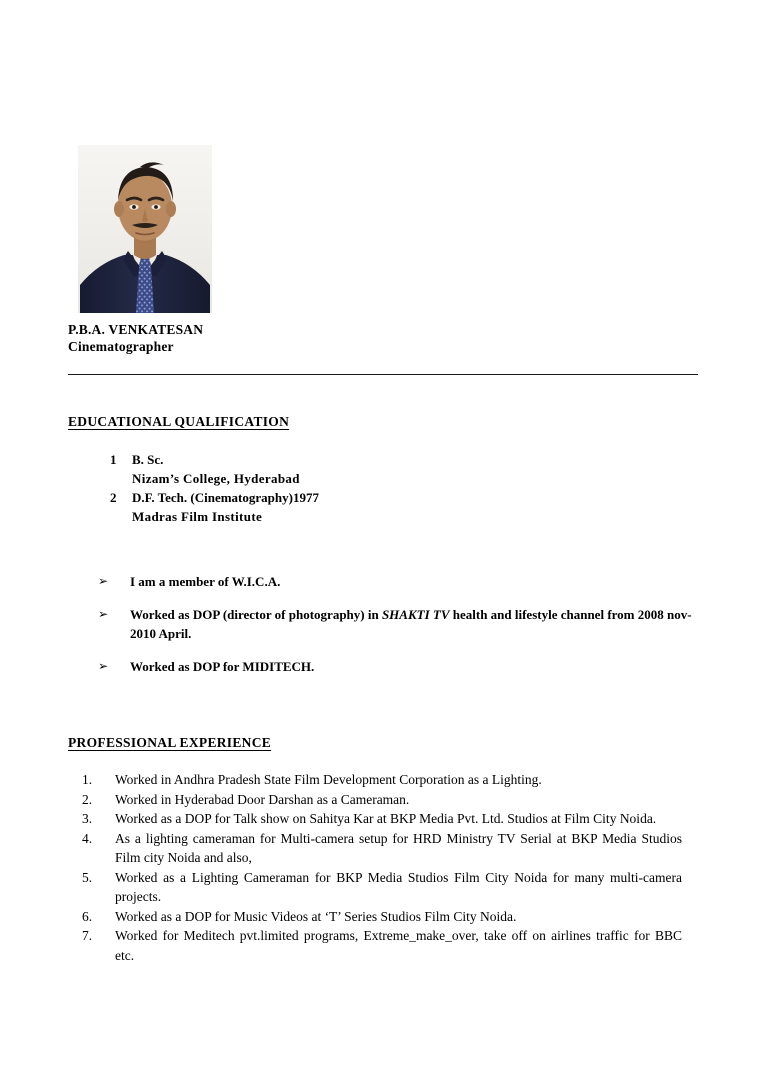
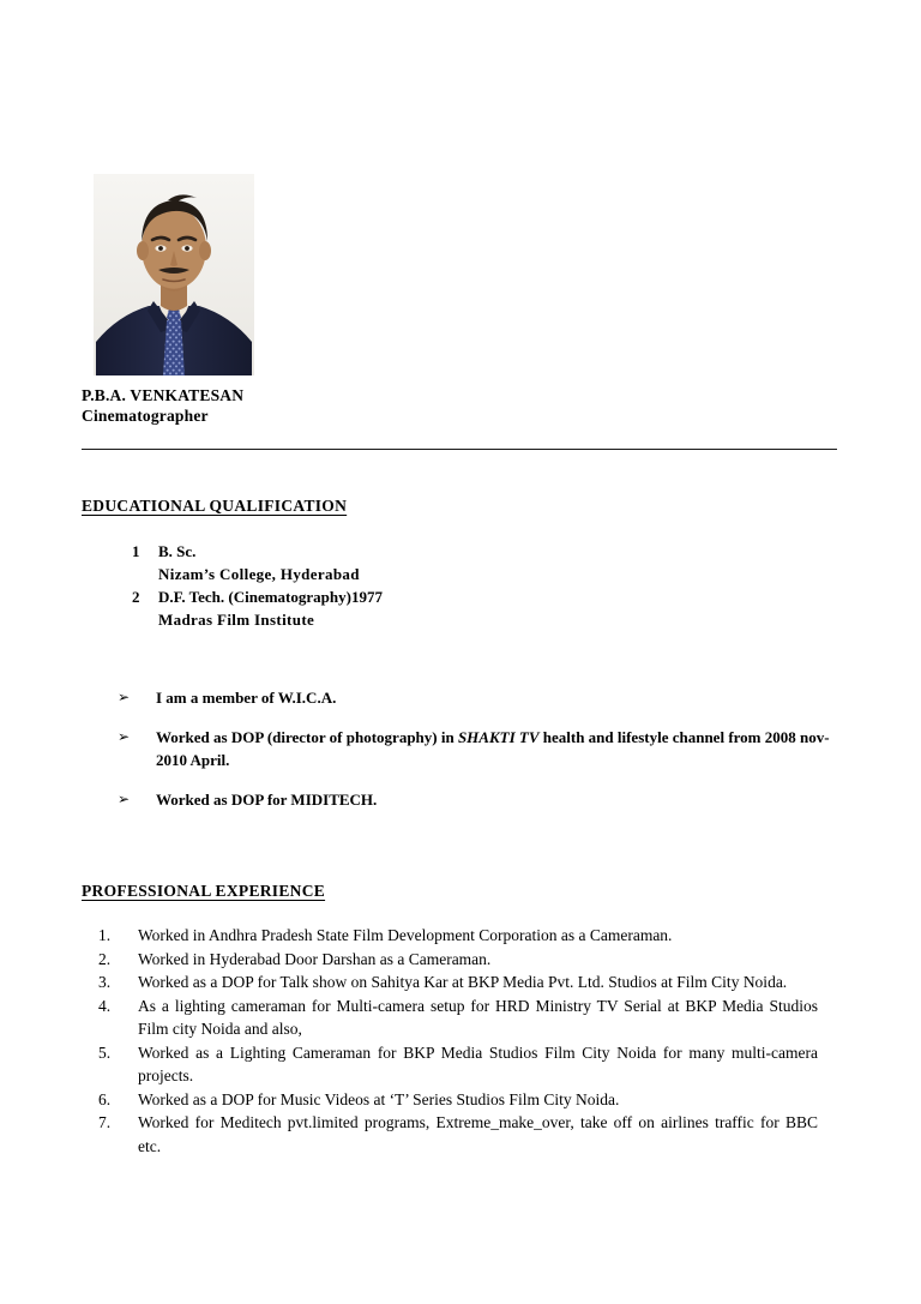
  P.B.A. VENKATESAN
  Cinematographer
  EDUCATIONAL QUALIFICATION
  1
  B. Sc.
  Nizam’s College, Hyderabad
  2
  D.F. Tech. (Cinematography)1977
  Madras Film Institute
  ➢
  I am a member of W.I.C.A.
  ➢
  Worked as DOP (director of photography) in SHAKTI TV health and lifestyle channel from 2008 nov-2010 April.
  ➢
  Worked as DOP for MIDITECH.
  PROFESSIONAL EXPERIENCE
  1.
- Worked in Andhra Pradesh State Film Development Corporation as a Lighting.
+ Worked in Andhra Pradesh State Film Development Corporation as a Cameraman.
  2.
  Worked in Hyderabad Door Darshan as a Cameraman.
  3.
  Worked as a DOP for Talk show on Sahitya Kar at BKP Media Pvt. Ltd. Studios at Film City Noida.
  4.
  As a lighting cameraman for Multi-camera setup for HRD Ministry TV Serial at BKP Media Studios Film city Noida and also,
  5.
  Worked as a Lighting Cameraman for BKP Media Studios Film City Noida for many multi-camera projects.
  6.
  Worked as a DOP for Music Videos at ‘T’ Series Studios Film City Noida.
  7.
  Worked for Meditech pvt.limited programs, Extreme_make_over, take off on airlines traffic for BBC etc.
